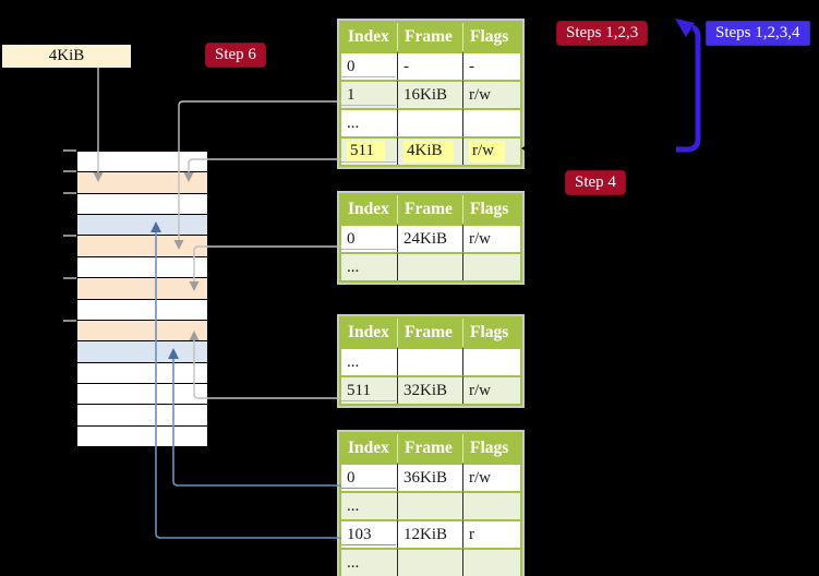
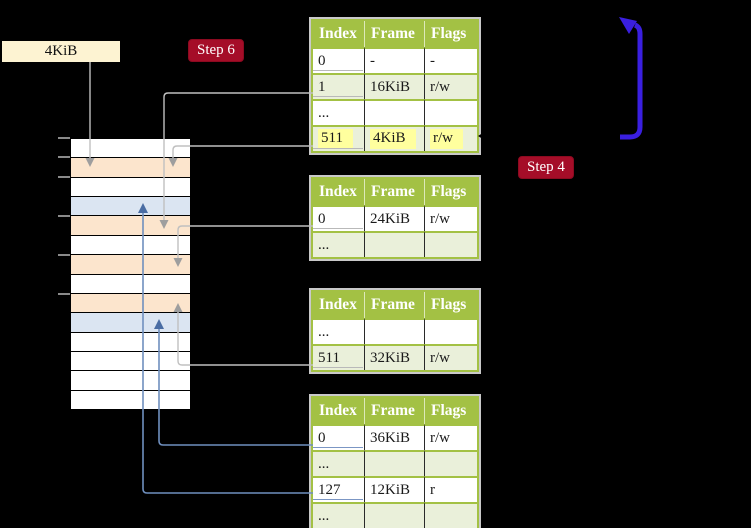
  4KiB
  Step 6
- Steps 1,2,3
- Steps 1,2,3,4
  Step 4
  Index
  Frame
  Flags
  0
  -
  -
  1
  16KiB
  r/w
  ...
  511
  4KiB
  r/w
  Index
  Frame
  Flags
  0
  24KiB
  r/w
  ...
  Index
  Frame
  Flags
  ...
  511
  32KiB
  r/w
  Index
  Frame
  Flags
  0
  36KiB
  r/w
  ...
- 103
+ 127
  12KiB
  r
  ...
